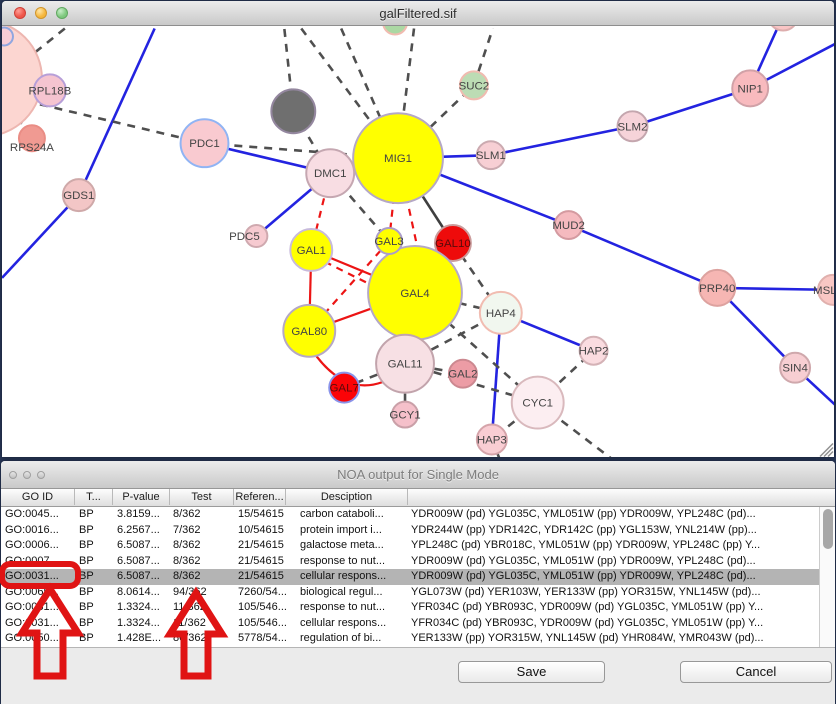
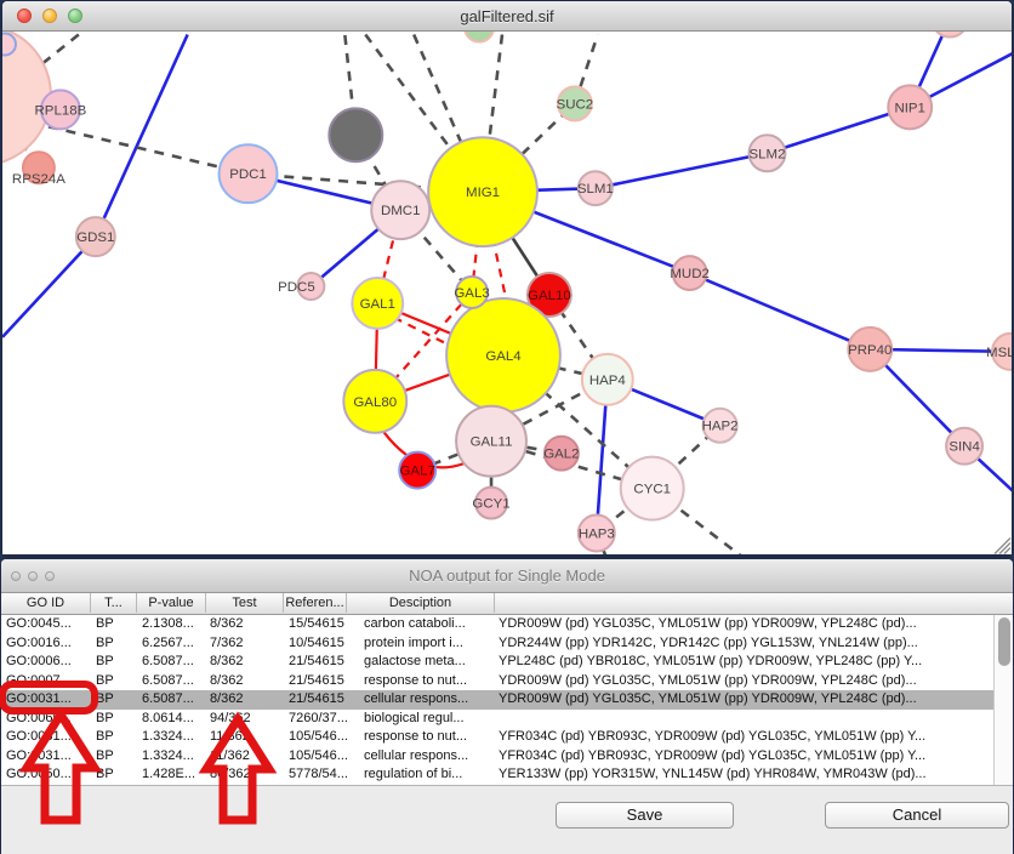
  galFiltered.sif
  RPL18B
  RPS24A
  GDS1
  PDC1
  MIG1
  DMC1
  SUC2
  SLM1
  SLM2
  NIP1
  MUD2
  PRP40
  MSL
  SIN4
  PDC5
  GAL10
  GAL4
  GAL80
  GAL1
  GAL3
  HAP4
  GAL11
  GAL2
  GAL7
  GCY1
  CYC1
  HAP2
  HAP3
  NOA output for Single Mode
  GO ID
  T...
  P-value
  Test
  Referen...
  Desciption
  GO:0045...
  BP
- 3.8159...
+ 2.1308...
  8/362
  15/54615
  carbon cataboli...
  YDR009W (pd) YGL035C, YML051W (pp) YDR009W, YPL248C (pd)...
  GO:0016...
  BP
  6.2567...
  7/362
  10/54615
  protein import i...
  YDR244W (pp) YDR142C, YDR142C (pp) YGL153W, YNL214W (pp)...
  GO:0006...
  BP
  6.5087...
  8/362
  21/54615
  galactose meta...
  YPL248C (pd) YBR018C, YML051W (pp) YDR009W, YPL248C (pp) Y...
  GO:0007...
  BP
  6.5087...
  8/362
  21/54615
  response to nut...
  YDR009W (pd) YGL035C, YML051W (pp) YDR009W, YPL248C (pd)...
  GO:0031...
  BP
  6.5087...
  8/362
  21/54615
  cellular respons...
  YDR009W (pd) YGL035C, YML051W (pp) YDR009W, YPL248C (pd)...
  GO:006.
  BP
  8.0614...
  94/32
- 7260/54...
+ 7260/37...
  biological regul...
- YGL073W (pd) YER103W, YER133W (pp) YOR315W, YNL145W (pd)...
  GO:001...
  BP
  1.3324...
  105/546...
  response to nut...
  YFR034C (pd) YBR093C, YDR009W (pd) YGL035C, YML051W (pp) Y...
  GO:031...
  BP
  1.3324...
  105/546...
  cellular respons...
  YFR034C (pd) YBR093C, YDR009W (pd) YGL035C, YML051W (pp) Y...
  GO:00...
  BP
  1.428E...
  5778/54...
  regulation of bi...
  YER133W (pp) YOR315W, YNL145W (pd) YHR084W, YMR043W (pd)...
  Save
  Cancel
